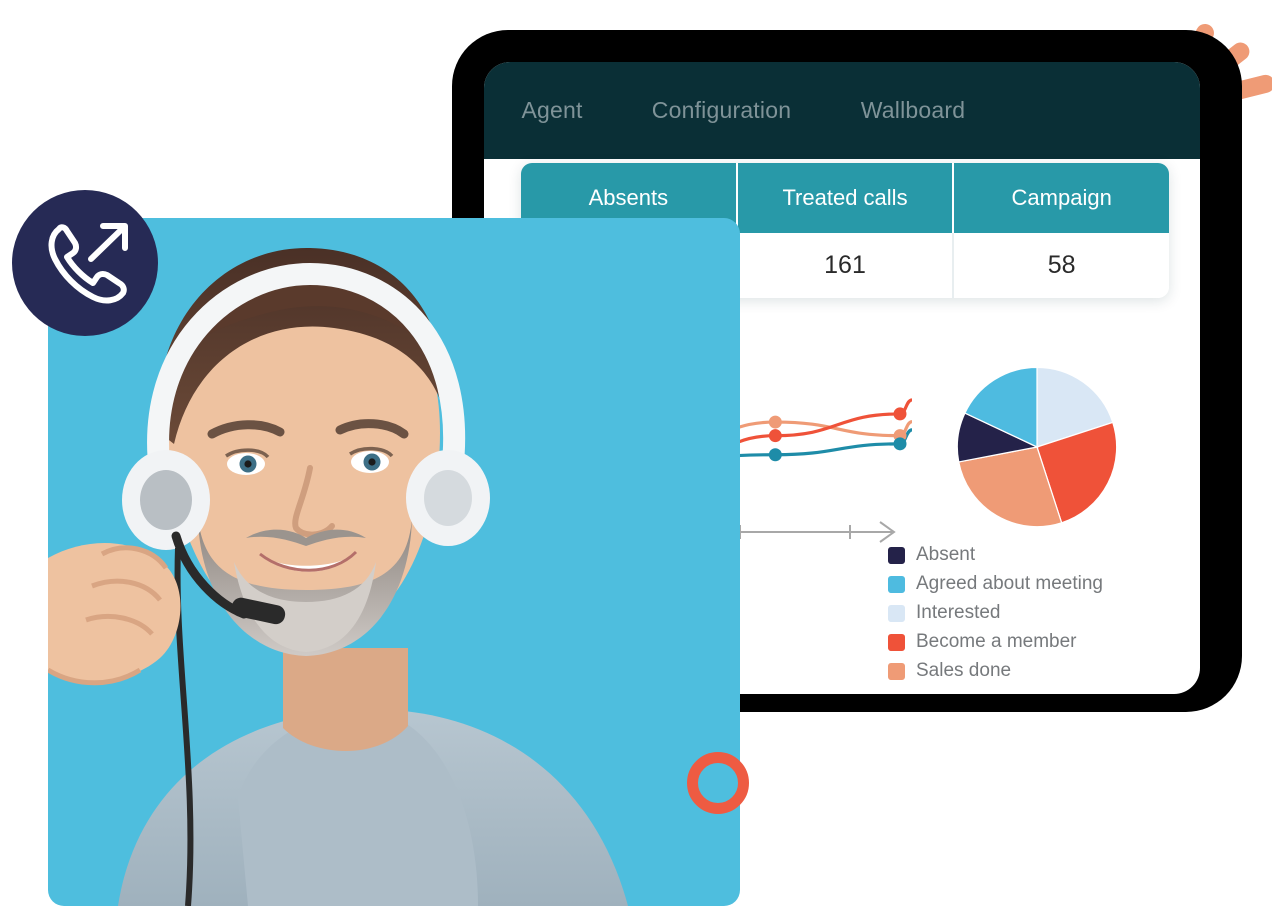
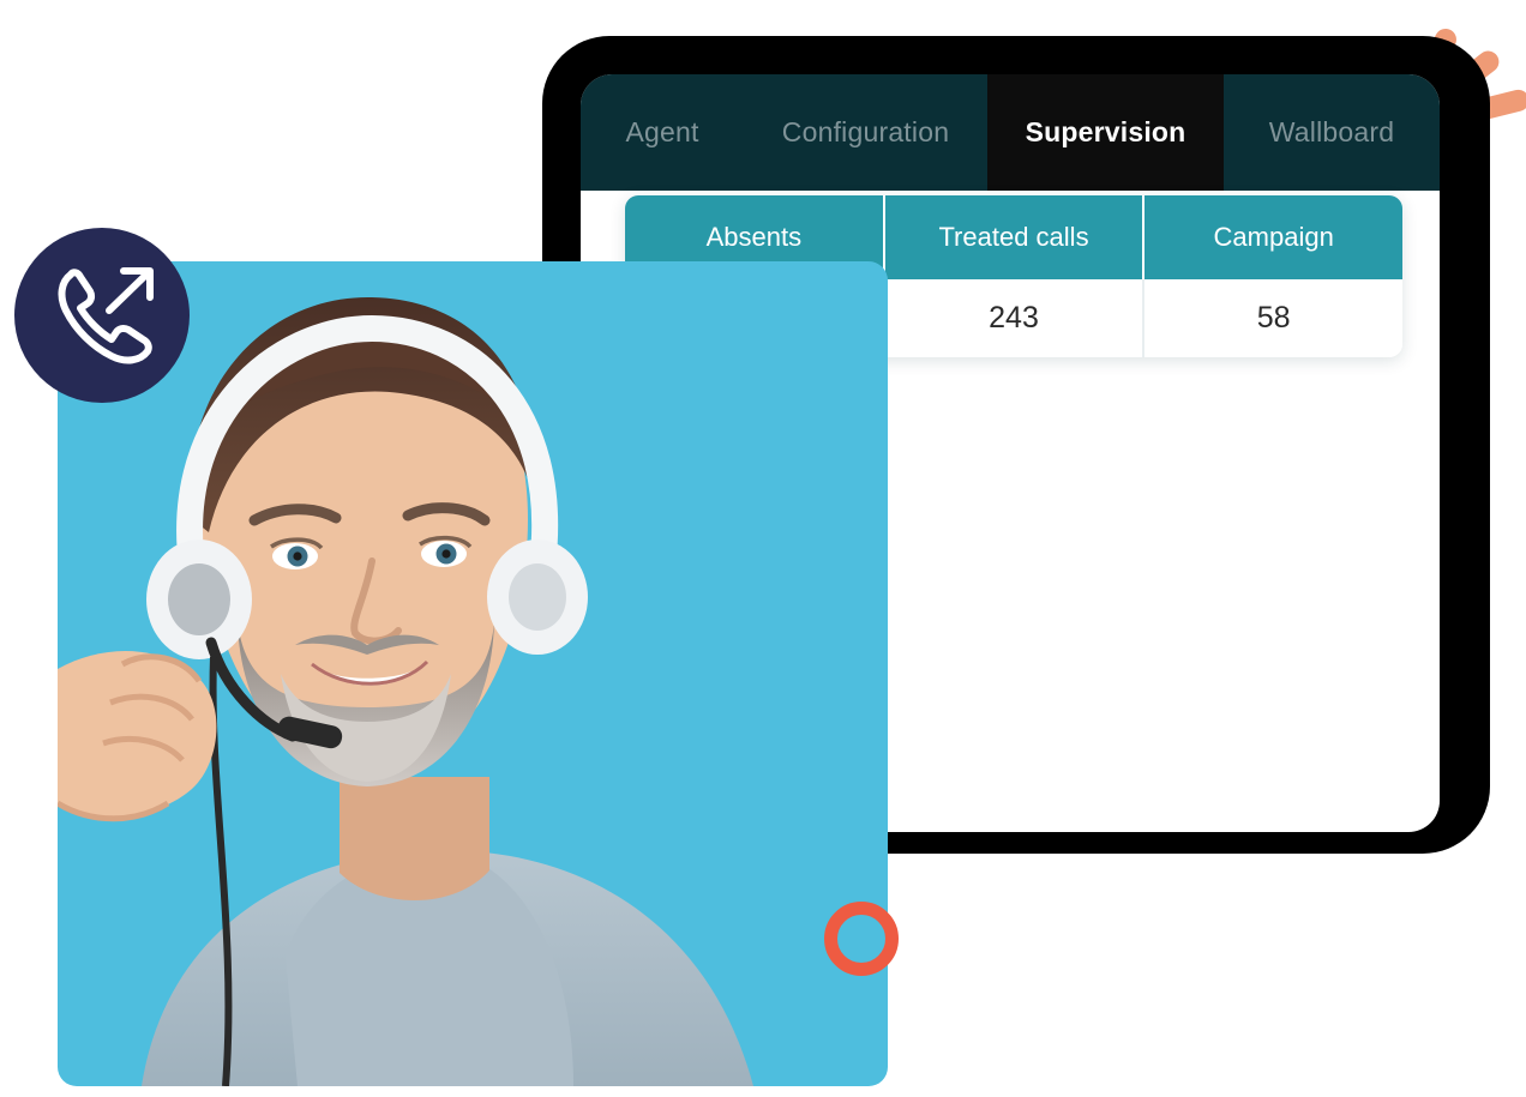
  Agent
  Configuration
+ Supervision
  Wallboard
  Absents
  Treated calls
  Campaign
- 161
+ 243
  58
- Absent
- Agreed about meeting
- Interested
- Become a member
- Sales done
